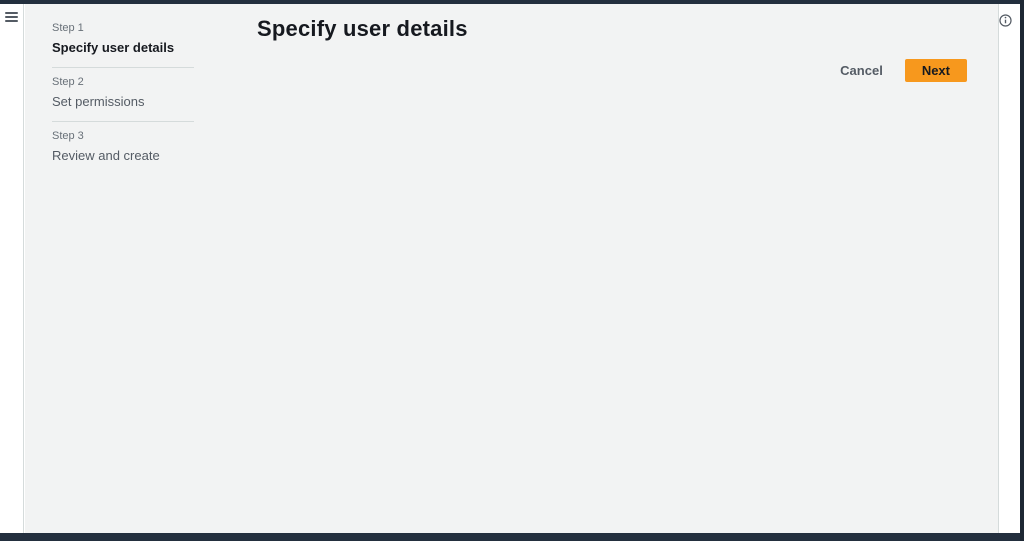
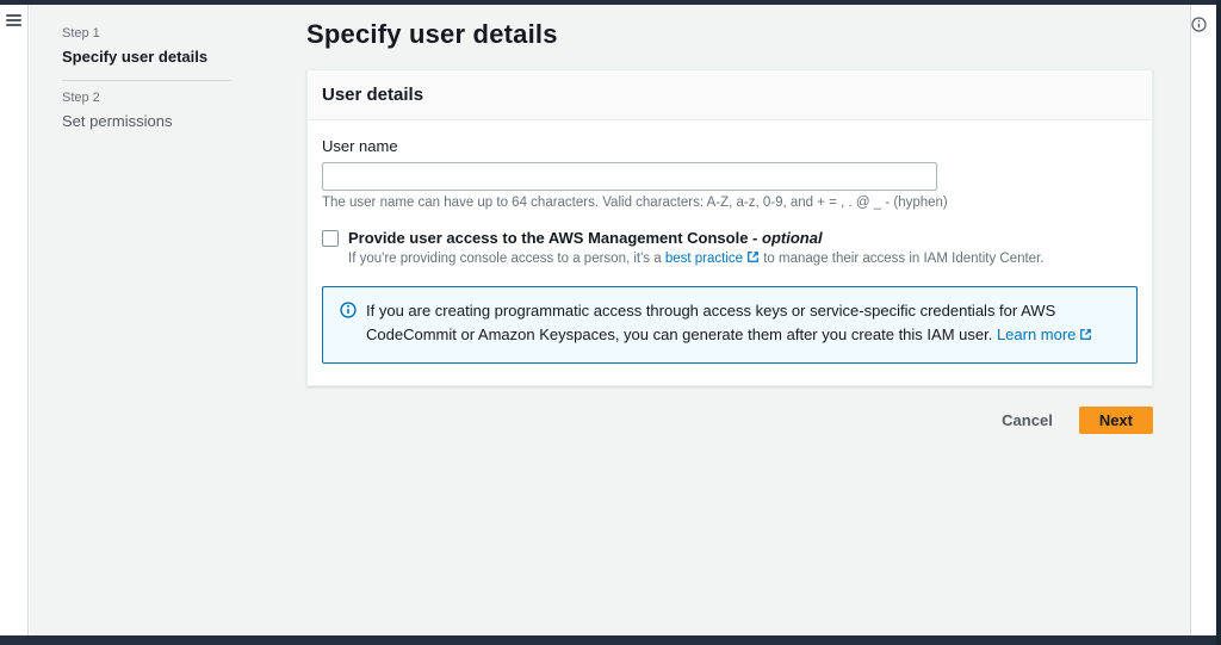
  Step 1
  Specify user details
  Step 2
  Set permissions
- Step 3
- Review and create
  Specify user details
+ User details
+ User name
+ The user name can have up to 64 characters. Valid characters: A-Z, a-z, 0-9, and + = , . @ _ - (hyphen)
+ Provide user access to the AWS Management Console - optional
+ If you're providing console access to a person, it's a best practice to manage their access in IAM Identity Center.
+ If you are creating programmatic access through access keys or service-specific credentials for AWS CodeCommit or Amazon Keyspaces, you can generate them after you create this IAM user. Learn more
  Cancel
  Next
